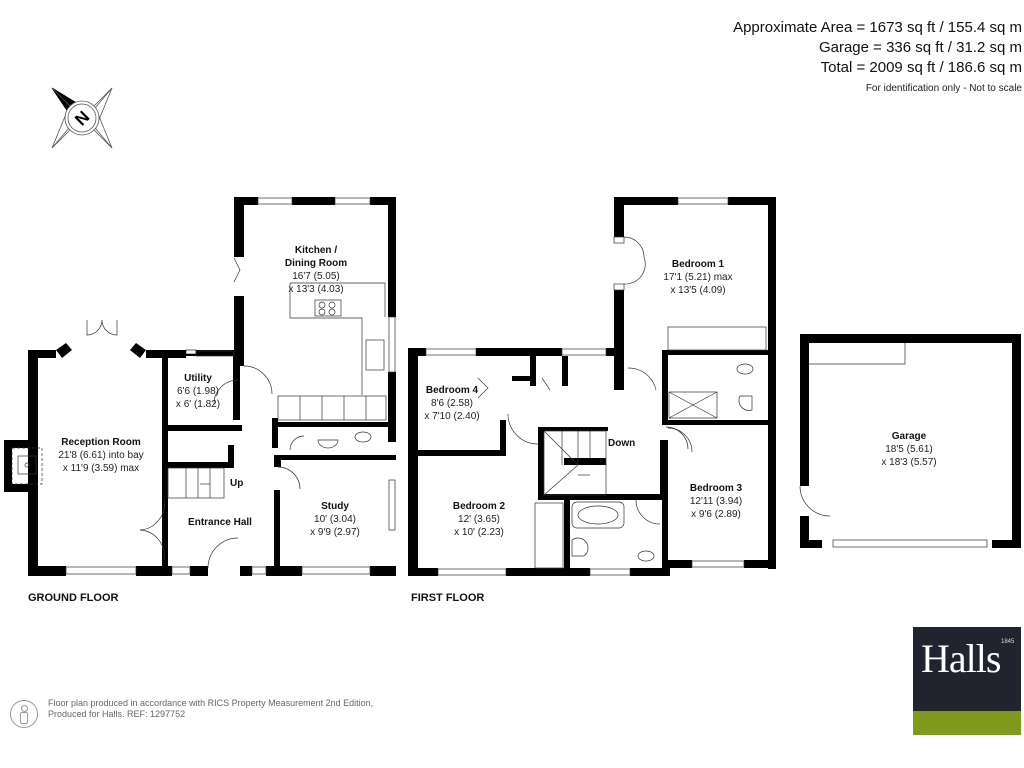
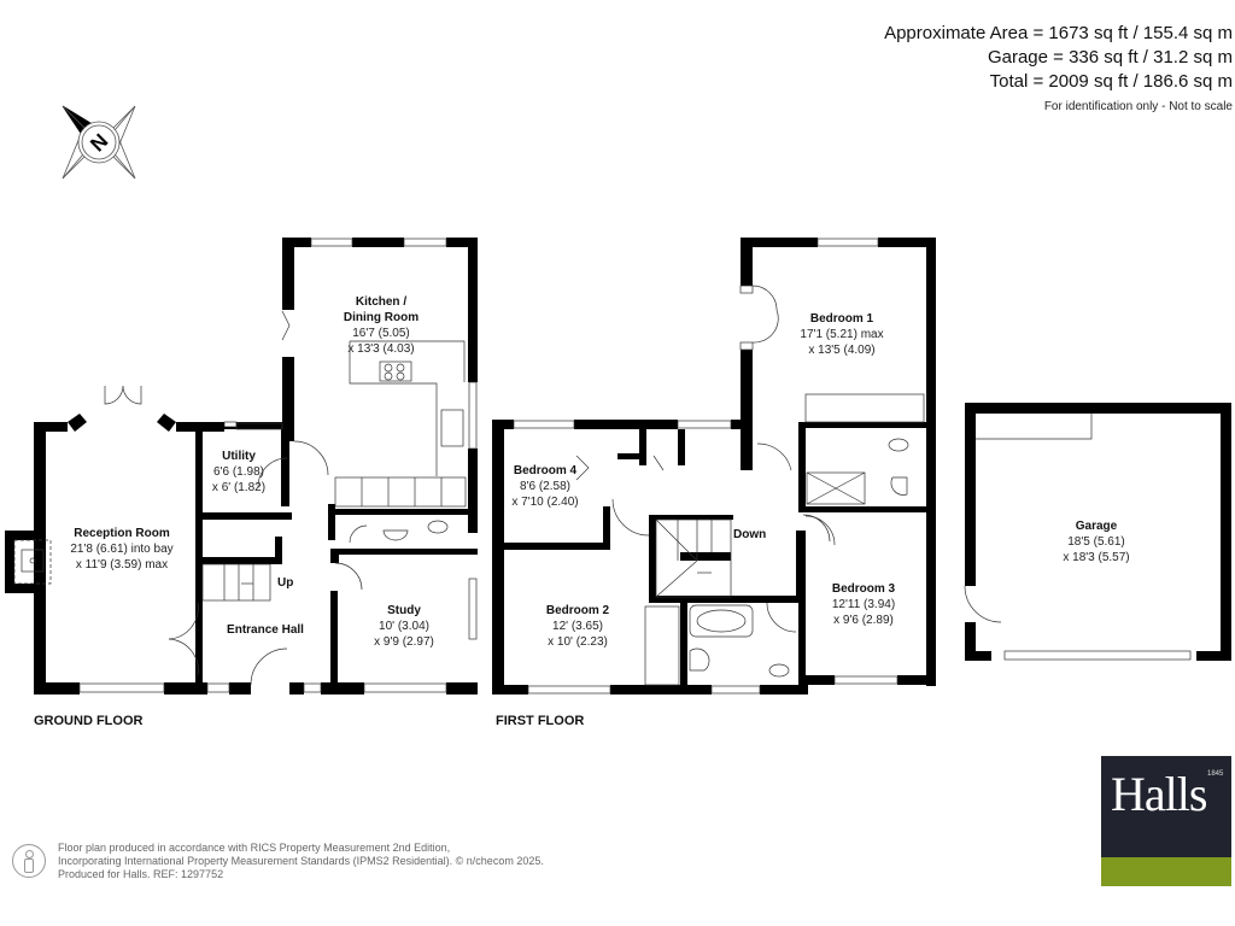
  Approximate Area = 1673 sq ft / 155.4 sq m
  Garage = 336 sq ft / 31.2 sq m
  Total = 2009 sq ft / 186.6 sq m
  For identification only - Not to scale
  Kitchen /
  Dining Room
  16'7 (5.05)
  x 13'3 (4.03)
  Utility
  6'6 (1.98)
  x 6' (1.82)
  Reception Room
  21'8 (6.61) into bay
  x 11'9 (3.59) max
  Entrance Hall
  Study
  10' (3.04)
  x 9'9 (2.97)
  Up
  Bedroom 1
  17'1 (5.21) max
  x 13'5 (4.09)
  Bedroom 4
  8'6 (2.58)
  x 7'10 (2.40)
  Down
  Bedroom 2
  12' (3.65)
  x 10' (2.23)
  Bedroom 3
  12'11 (3.94)
  x 9'6 (2.89)
  Garage
  18'5 (5.61)
  x 18'3 (5.57)
  GROUND FLOOR
  FIRST FLOOR
  Floor plan produced in accordance with RICS Property Measurement 2nd Edition,
+ Incorporating International Property Measurement Standards (IPMS2 Residential). © n/checom 2025.
  Produced for Halls. REF: 1297752
  Halls
